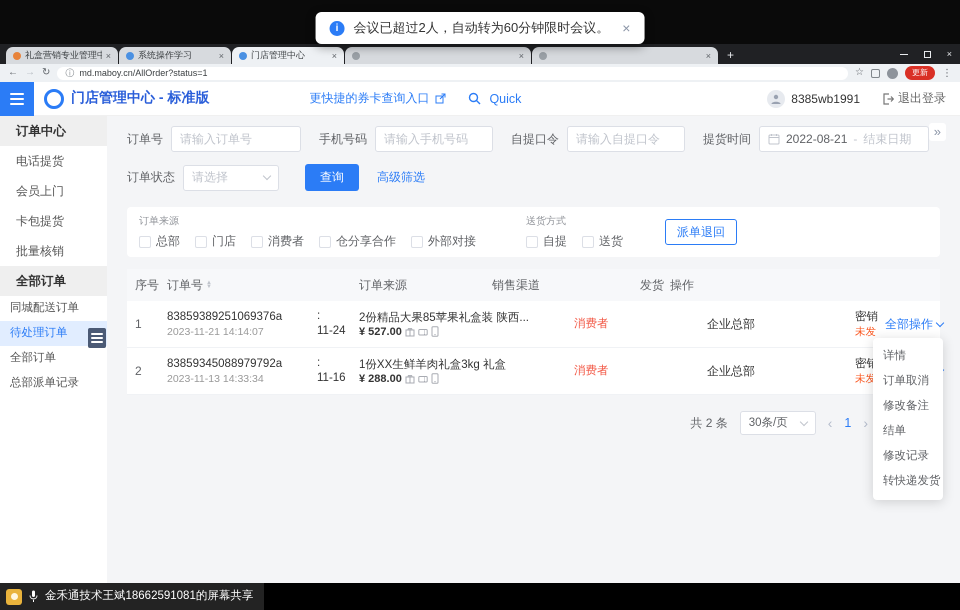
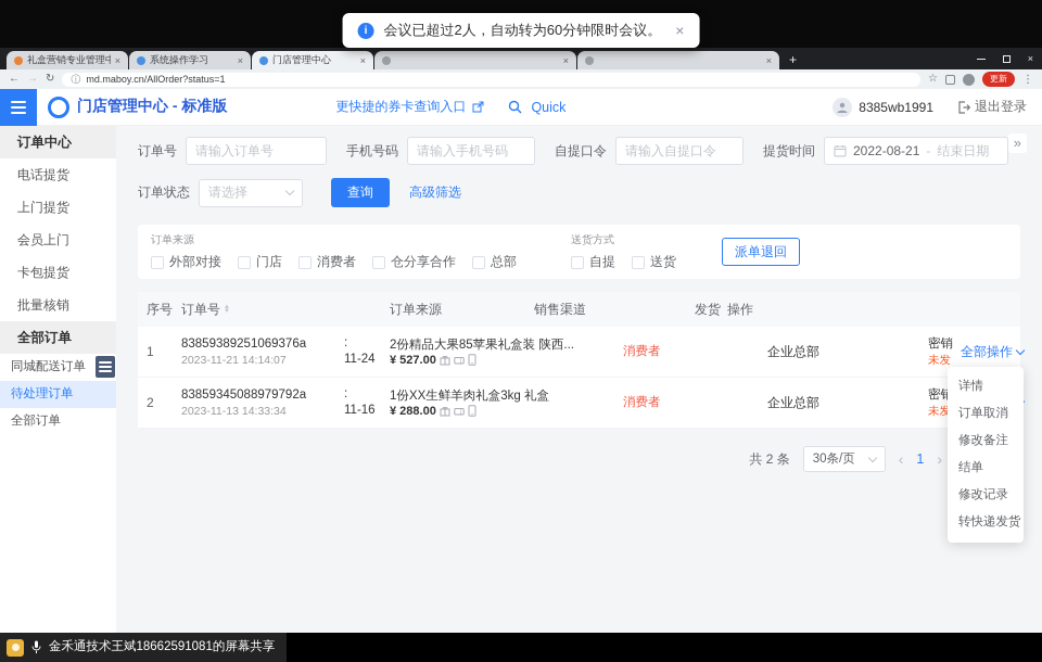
  i
  会议已超过2人，自动转为60分钟限时会议。
  ×
  礼盒营销专业管理中
  ×
  系统操作学习
  ×
  门店管理中心
  ×
  ×
  ×
  +
  ×
  ←
  →
  ↻
  ⓘ
  md.maboy.cn/AllOrder?status=1
  ☆
  更新
  ⋮
  门店管理中心 - 标准版
  更快捷的券卡查询入口
  Quick
  8385wb1991
  退出登录
  订单中心
  电话提货
+ 上门提货
  会员上门
  卡包提货
  批量核销
  全部订单
  同城配送订单
  待处理订单
  全部订单
- 总部派单记录
  »
  订单号
  请输入订单号
  手机号码
  请输入手机号码
  自提口令
  请输入自提口令
  提货时间
  2022-08-21
  -
  结束日期
  订单状态
  请选择
  查询
  高级筛选
  订单来源
- 总部
+ 外部对接
  门店
  消费者
  仓分享合作
- 外部对接
+ 总部
  送货方式
  自提
  送货
  派单退回
  序号
  订单号
  订单来源
  销售渠道
  发货
  操作
  1
  83859389251069376a
  2023-11-21 14:14:07
  :
  11-24
  2份精品大果85苹果礼盒装 陕西...
  ¥ 527.00
  消费者
  企业总部
  密销
  未发
  全部操作
  2
  83859345088979792a
  2023-11-13 14:33:34
  :
  11-16
  1份XX生鲜羊肉礼盒3kg 礼盒
  ¥ 288.00
  消费者
  企业总部
  未发
  共 2 条
  30条/页
  ‹
  1
  ›
  详情
  订单取消
  修改备注
  结单
  修改记录
  转快递发货
  金禾通技术王斌18662591081的屏幕共享
